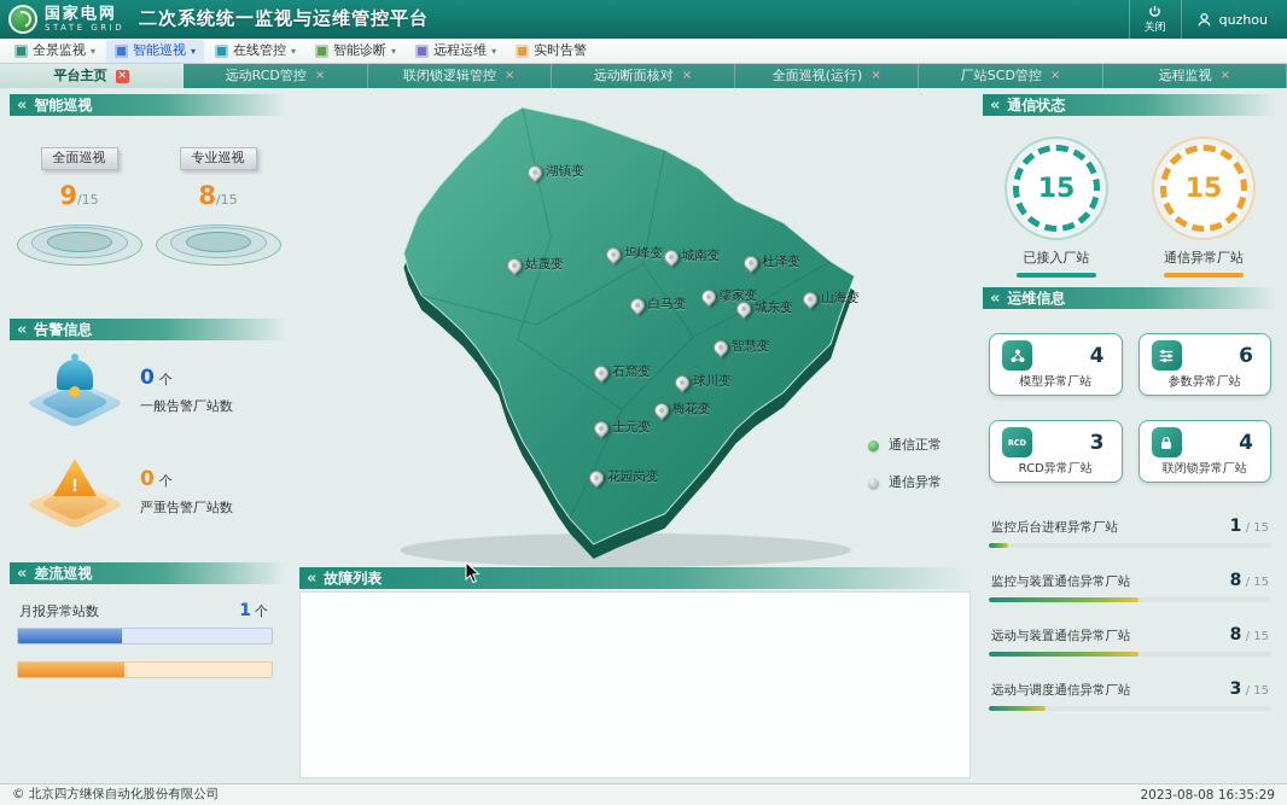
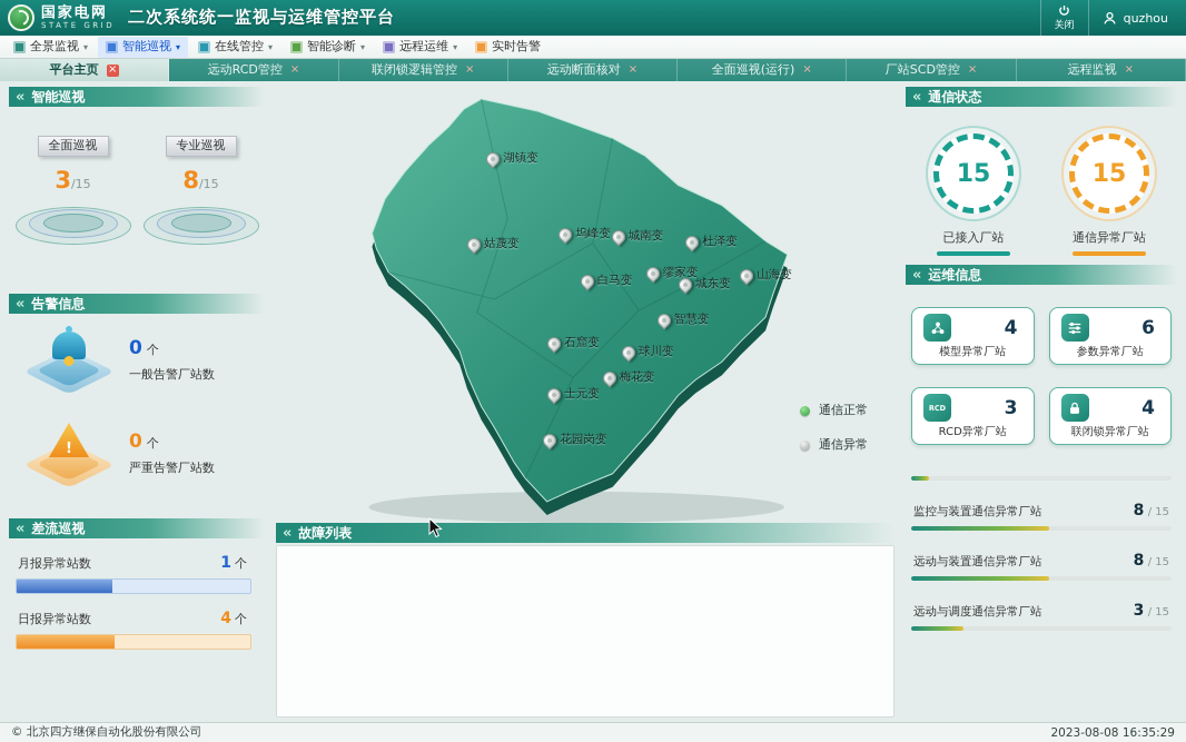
  国家电网
  STATE GRID
  二次系统统一监视与运维管控平台
  关闭
  quzhou
  全景监视
  ▾
  智能巡视
  ▾
  在线管控
  ▾
  智能诊断
  ▾
  远程运维
  ▾
  实时告警
  平台主页
  ×
  远动RCD管控
  ×
  联闭锁逻辑管控
  ×
  远动断面核对
  ×
  全面巡视(运行)
  ×
  厂站SCD管控
  ×
  远程监视
  ×
  «
  智能巡视
  全面巡视
- 9/15
+ 3/15
  专业巡视
  8/15
  «
  告警信息
  0
  个
  一般告警厂站数
  !
  0
  个
  严重告警厂站数
  «
  差流巡视
  月报异常站数
  1 个
+ 日报异常站数
+ 4 个
  湖镇变
  坞峰变
  城南变
  杜泽变
  姑蔑变
  白马变
  缪家变
  城东变
  山海变
  智慧变
  石窟变
  球川变
  梅花变
  士元变
  花园岗变
  通信正常
  通信异常
  «
  故障列表
  «
  通信状态
  15
  已接入厂站
  15
  通信异常厂站
  «
  运维信息
  4
  模型异常厂站
  6
  参数异常厂站
  RCD
  3
  RCD异常厂站
  4
  联闭锁异常厂站
- 监控后台进程异常厂站
- 1 / 15
  监控与装置通信异常厂站
  8 / 15
  远动与装置通信异常厂站
  8 / 15
  远动与调度通信异常厂站
  3 / 15
  © 北京四方继保自动化股份有限公司
  2023-08-08 16:35:29
